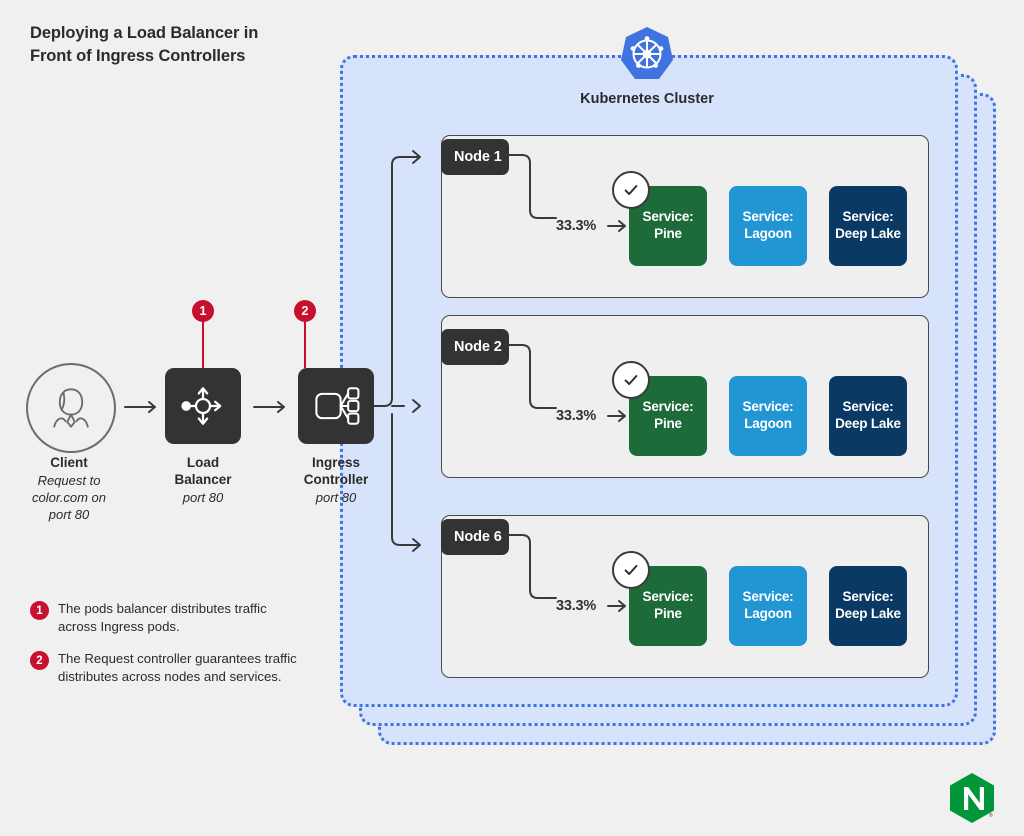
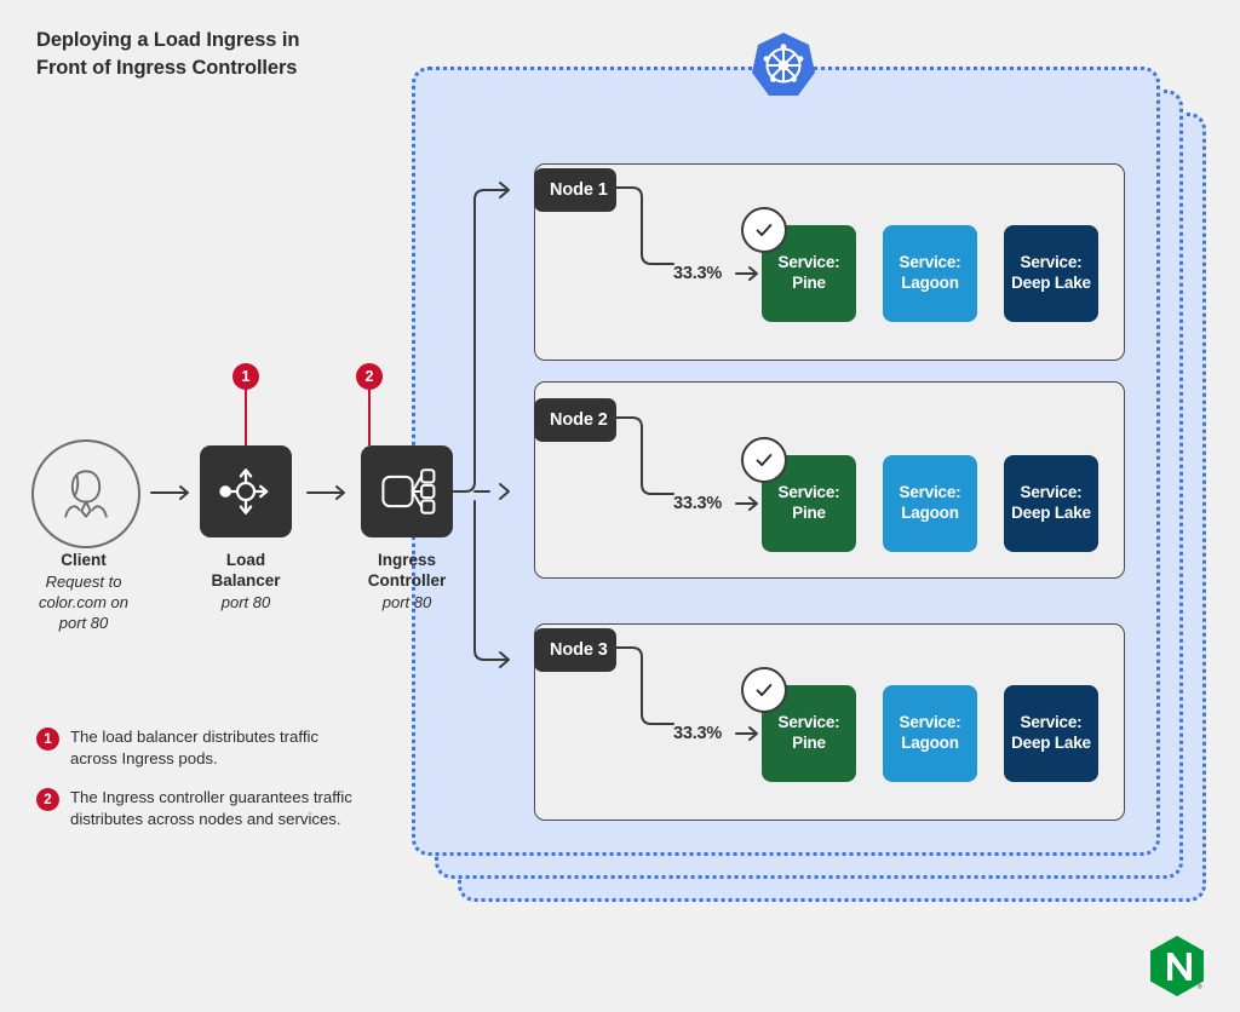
- Deploying a Load Balancer in
+ Deploying a Load Ingress in
  Front of Ingress Controllers
- Kubernetes Cluster
  Node 1
  33.3%
  Service:
  Pine
  Service:
  Lagoon
  Service:
  Deep Lake
  Node 2
  33.3%
  Service:
  Pine
  Service:
  Lagoon
  Service:
  Deep Lake
- Node 6
+ Node 3
  33.3%
  Service:
  Pine
  Service:
  Lagoon
  Service:
  Deep Lake
  Client
  Request to
  color.com on
  port 80
  Load
  Balancer
  port 80
  Ingress
  Controller
  port 80
  1
  2
  1
- The pods balancer distributes traffic across Ingress pods.
+ The load balancer distributes traffic across Ingress pods.
  2
- The Request controller guarantees traffic distributes across nodes and services.
+ The Ingress controller guarantees traffic distributes across nodes and services.
